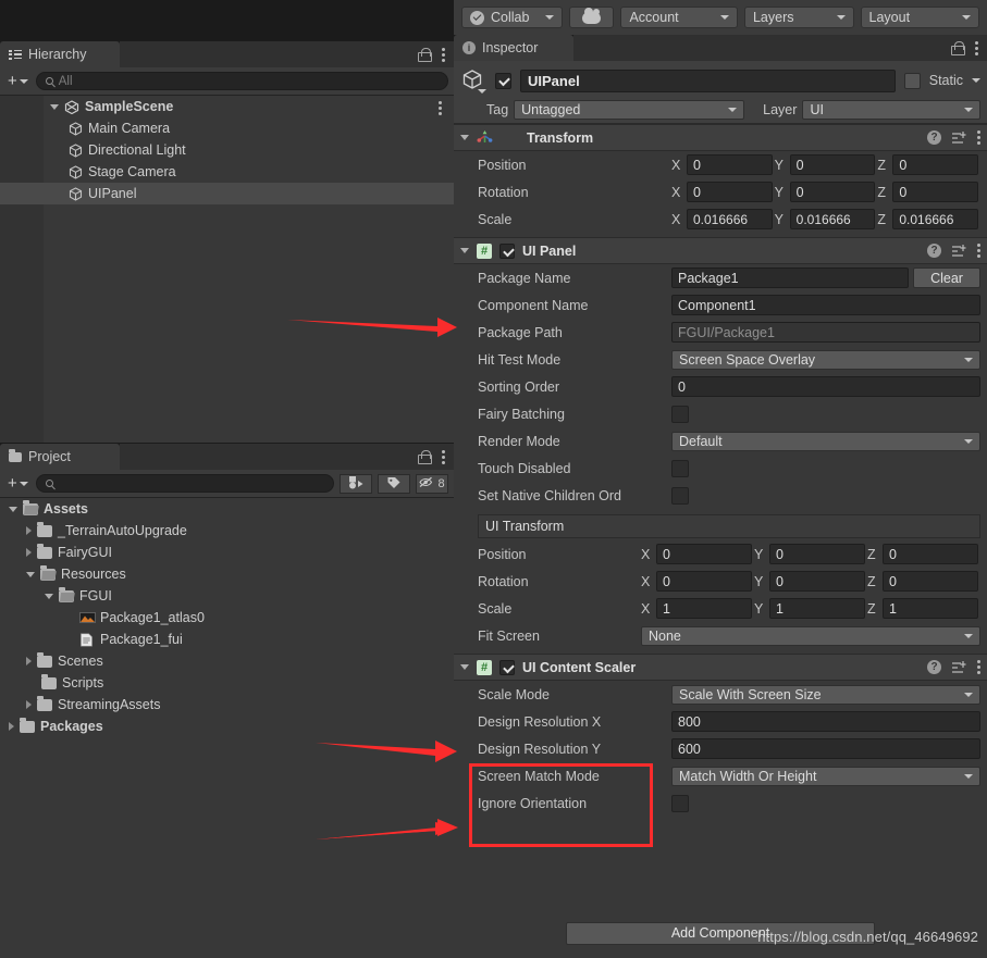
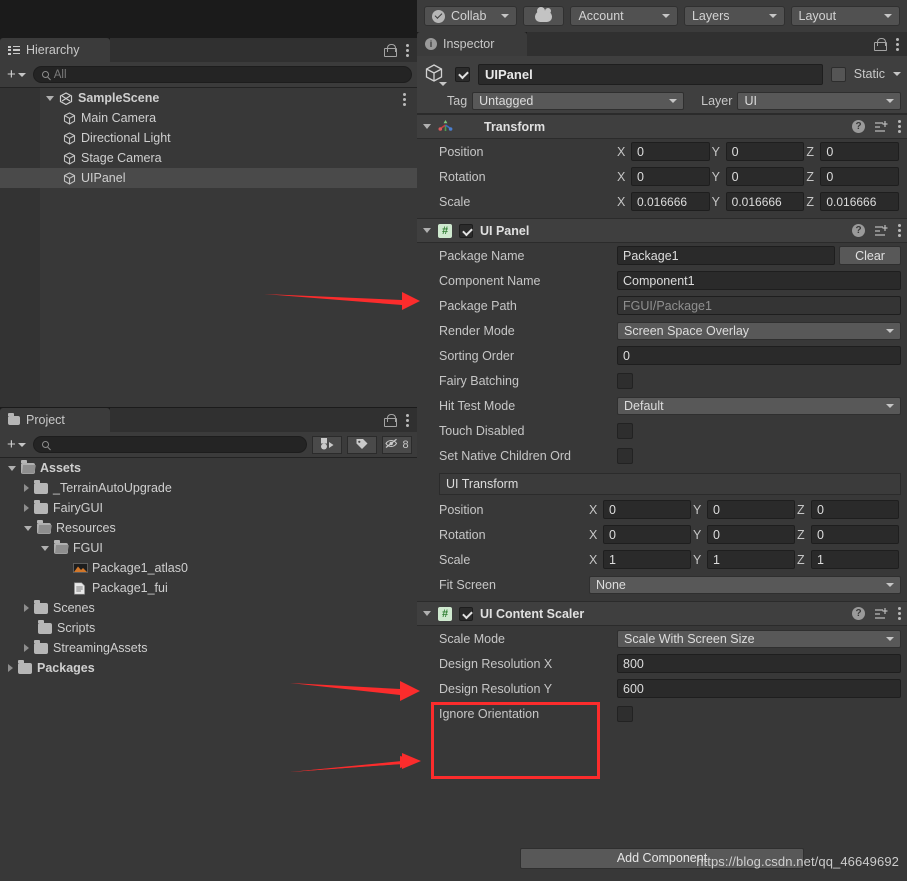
  Collab
  Account
  Layers
  Layout
  Hierarchy
  +
  All
  SampleScene
  Main Camera
  Directional Light
  Stage Camera
  UIPanel
  Project
  +
  8
  Assets
  _TerrainAutoUpgrade
  FairyGUI
  Resources
  FGUI
  Package1_atlas0
  Package1_fui
  Scenes
  Scripts
  StreamingAssets
  Packages
  i
  Inspector
  UIPanel
  Static
  Tag
  Untagged
  Layer
  UI
  Transform
  ?
  Position
  X
  0
  Y
  0
  Z
  0
  Rotation
  X
  0
  Y
  0
  Z
  0
  Scale
  X
  0.016666
  Y
  0.016666
  Z
  0.016666
  #
  UI Panel
  ?
  Package Name
  Package1
  Clear
  Component Name
  Component1
  Package Path
  FGUI/Package1
- Hit Test Mode
+ Render Mode
  Screen Space Overlay
  Sorting Order
  0
  Fairy Batching
- Render Mode
+ Hit Test Mode
  Default
  Touch Disabled
  Set Native Children Ord
  UI Transform
  Position
  X
  0
  Y
  0
  Z
  0
  Rotation
  X
  0
  Y
  0
  Z
  0
  Scale
  X
  1
  Y
  1
  Z
  1
  Fit Screen
  None
  #
  UI Content Scaler
  ?
  Scale Mode
  Scale With Screen Size
  Design Resolution X
  800
  Design Resolution Y
  600
- Screen Match Mode
- Match Width Or Height
  Ignore Orientation
  Add Component
  https://blog.csdn.net/qq_46649692
